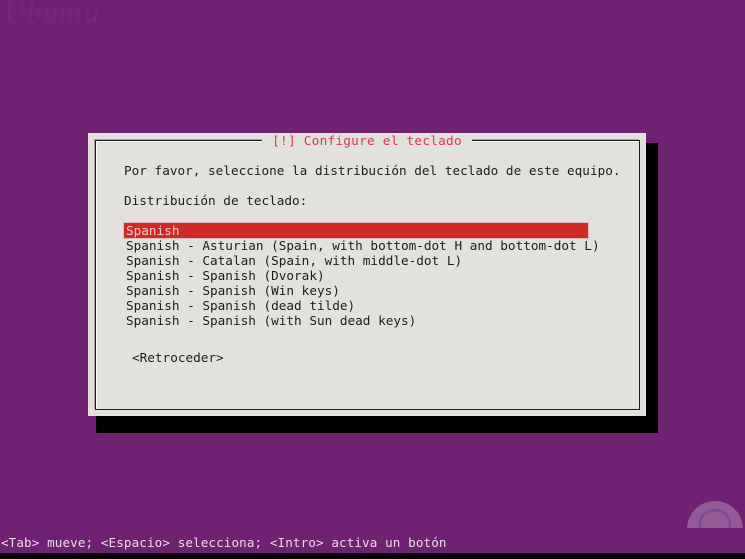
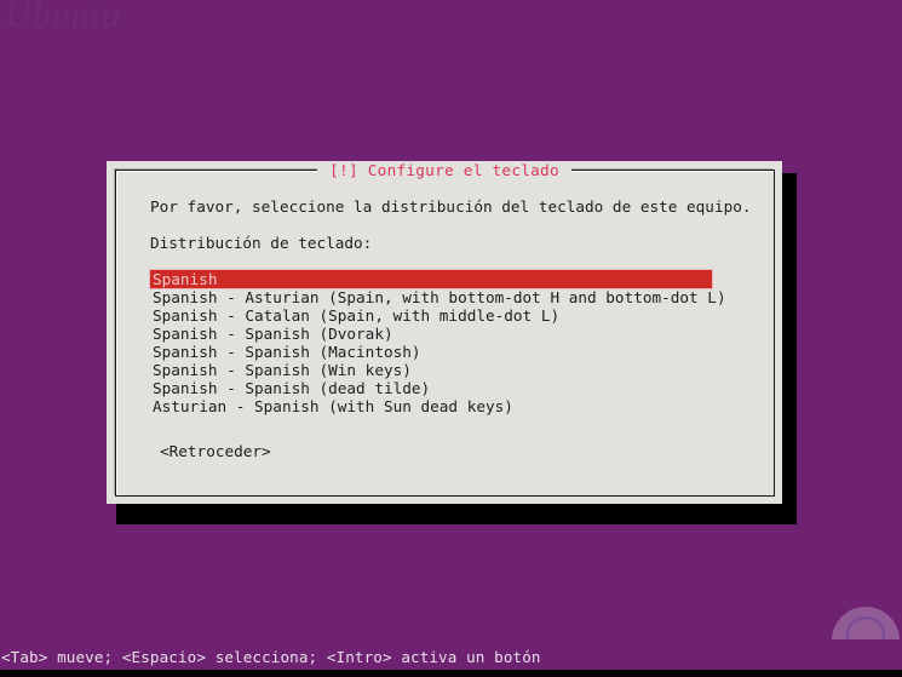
  [!] Configure el teclado
  Por favor, seleccione la distribución del teclado de este equipo.
  Distribución de teclado:
  Spanish
  Spanish - Asturian (Spain, with bottom-dot H and bottom-dot L)
  Spanish - Catalan (Spain, with middle-dot L)
  Spanish - Spanish (Dvorak)
+ Spanish - Spanish (Macintosh)
  Spanish - Spanish (Win keys)
  Spanish - Spanish (dead tilde)
- Spanish - Spanish (with Sun dead keys)
+ Asturian - Spanish (with Sun dead keys)
  <Retroceder>
  <Tab> mueve; <Espacio> selecciona; <Intro> activa un botón
